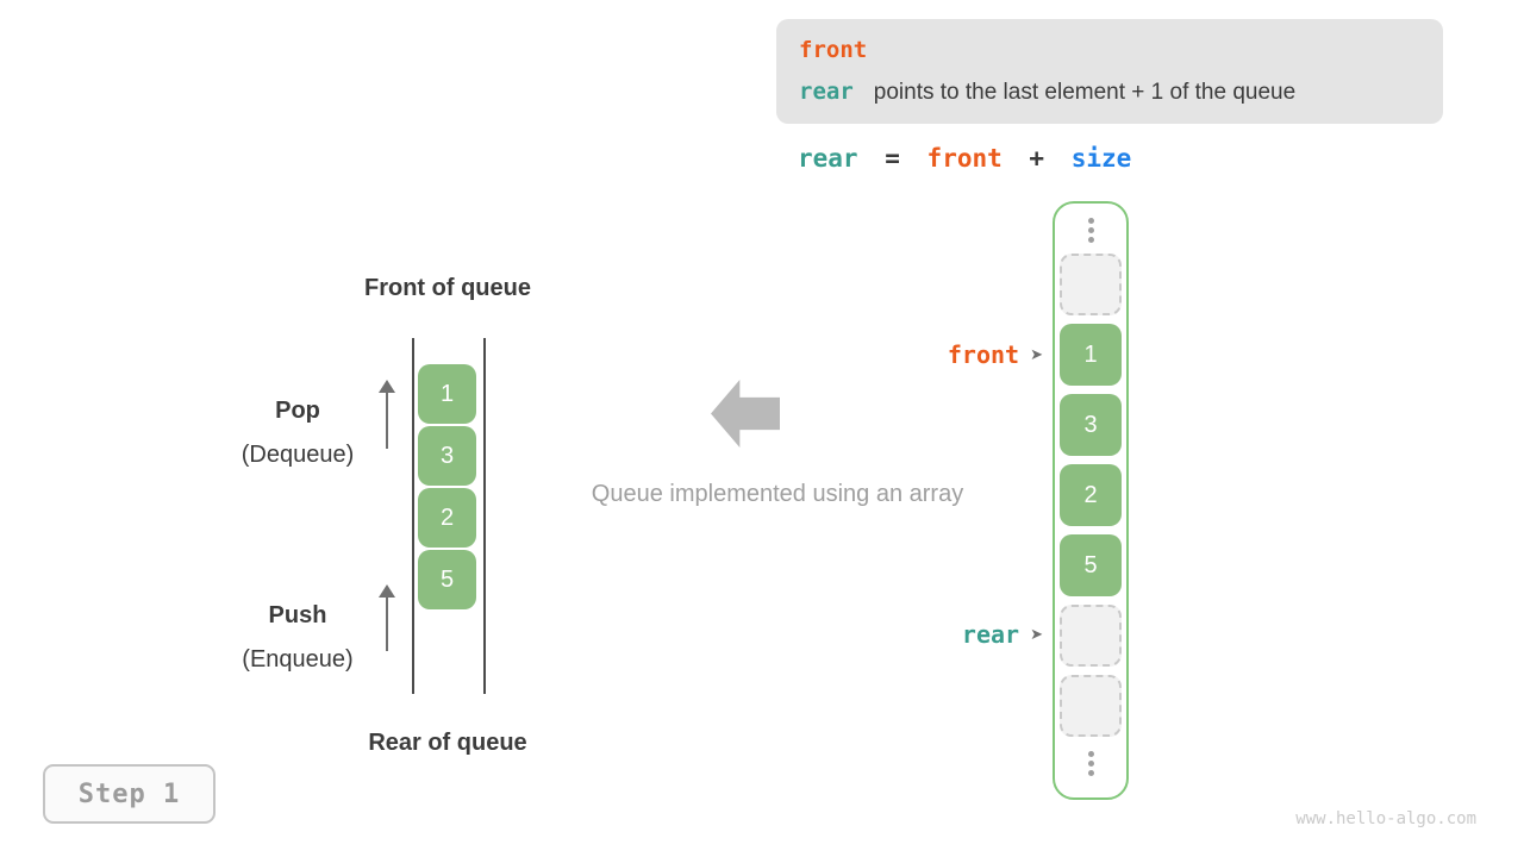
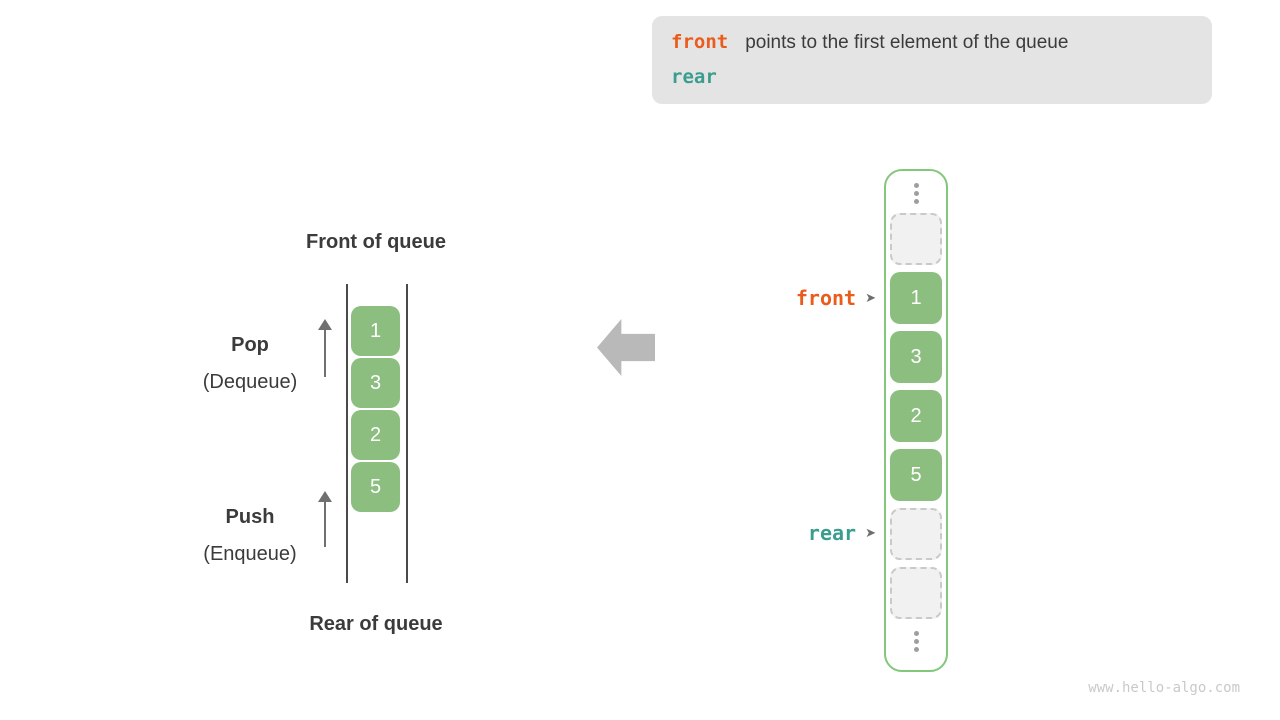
  front
+ points to the first element of the queue
  rear
- points to the last element + 1 of the queue
- rear = front + size
  Front of queue
  Rear of queue
  1
  3
  2
  5
  Pop
  (Dequeue)
  Push
  (Enqueue)
- Queue implemented using an array
  1
  3
  2
  5
  front
  ➤
  rear
  ➤
- Step 1
  www.hello-algo.com
